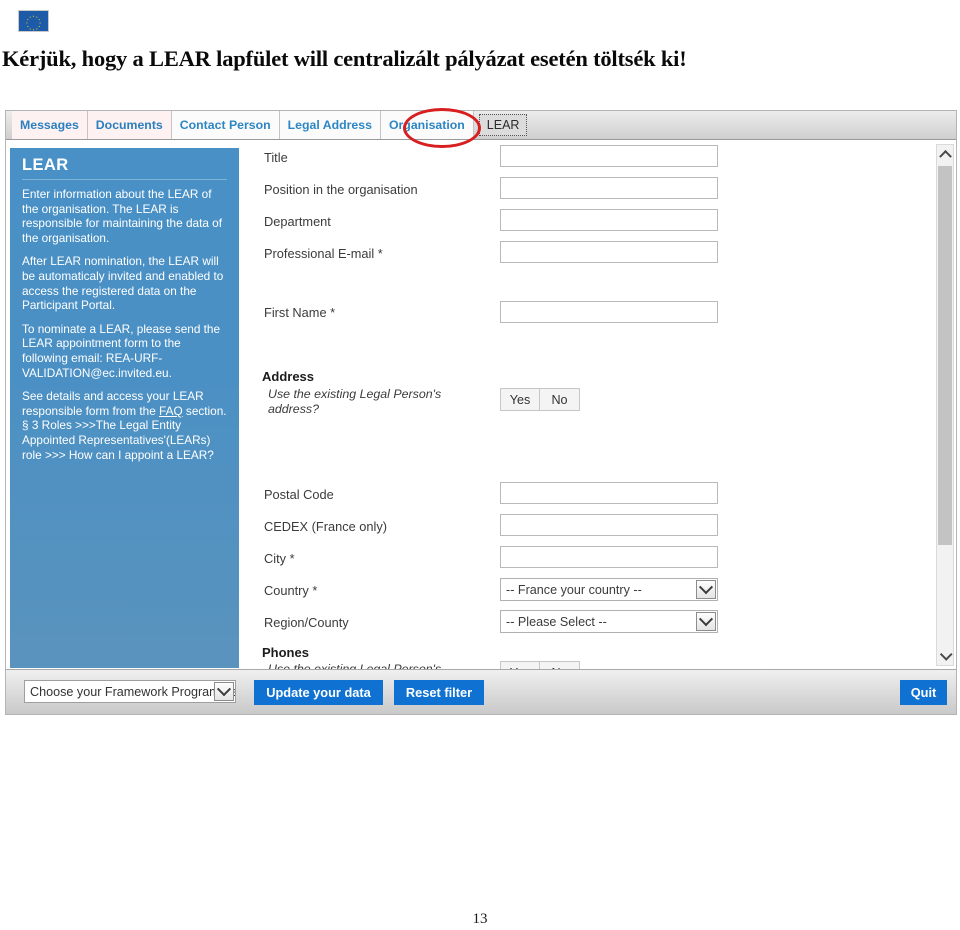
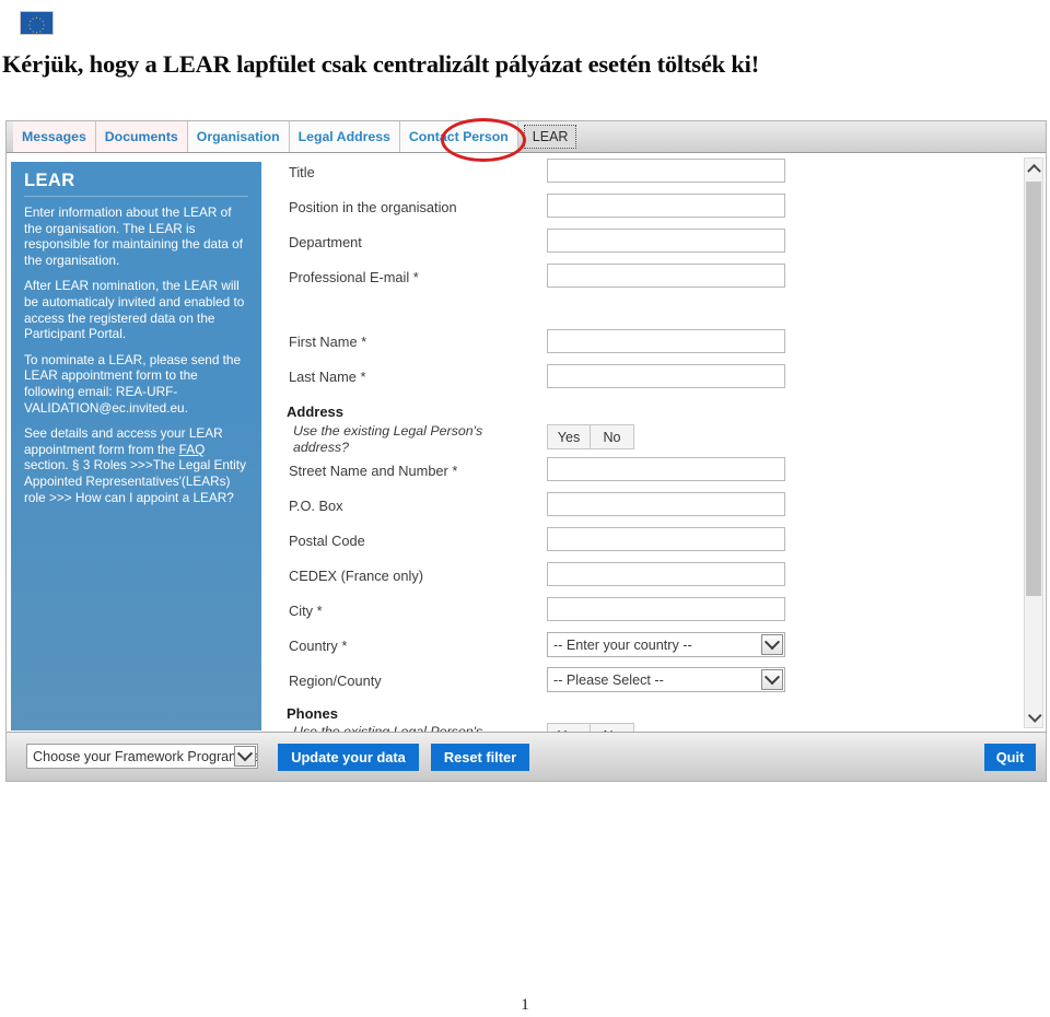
- Kérjük, hogy a LEAR lapfület will centralizált pályázat esetén töltsék ki!
+ Kérjük, hogy a LEAR lapfület csak centralizált pályázat esetén töltsék ki!
  Messages
  Documents
- Contact Person
+ Organisation
  Legal Address
- Organisation
+ Contact Person
  LEAR
  LEAR
  Enter information about the LEAR of the organisation. The LEAR is responsible for maintaining the data of the organisation.
  After LEAR nomination, the LEAR will be automaticaly invited and enabled to access the registered data on the Participant Portal.
  To nominate a LEAR, please send the LEAR appointment form to the following email: REA-URF-VALIDATION@ec.invited.eu.
- See details and access your LEAR responsible form from the FAQ section. § 3 Roles >>>The Legal Entity Appointed Representatives'(LEARs) role >>> How can I appoint a LEAR?
+ See details and access your LEAR appointment form from the FAQ section. § 3 Roles >>>The Legal Entity Appointed Representatives'(LEARs) role >>> How can I appoint a LEAR?
  Title
  Position in the organisation
  Department
  Professional E-mail
  First Name
+ Last Name
  Address
  Use the existing Legal Person's address?
  Yes
  No
+ Street Name and Number
+ P.O. Box
  Postal Code
  CEDEX (France only)
  City
  Country
- -- France your country --
+ -- Enter your country --
  Region/County
  -- Please Select --
  Phones
  Choose your Framework Progra
  Update your data
  Reset filter
  Quit
- 13
+ 1
